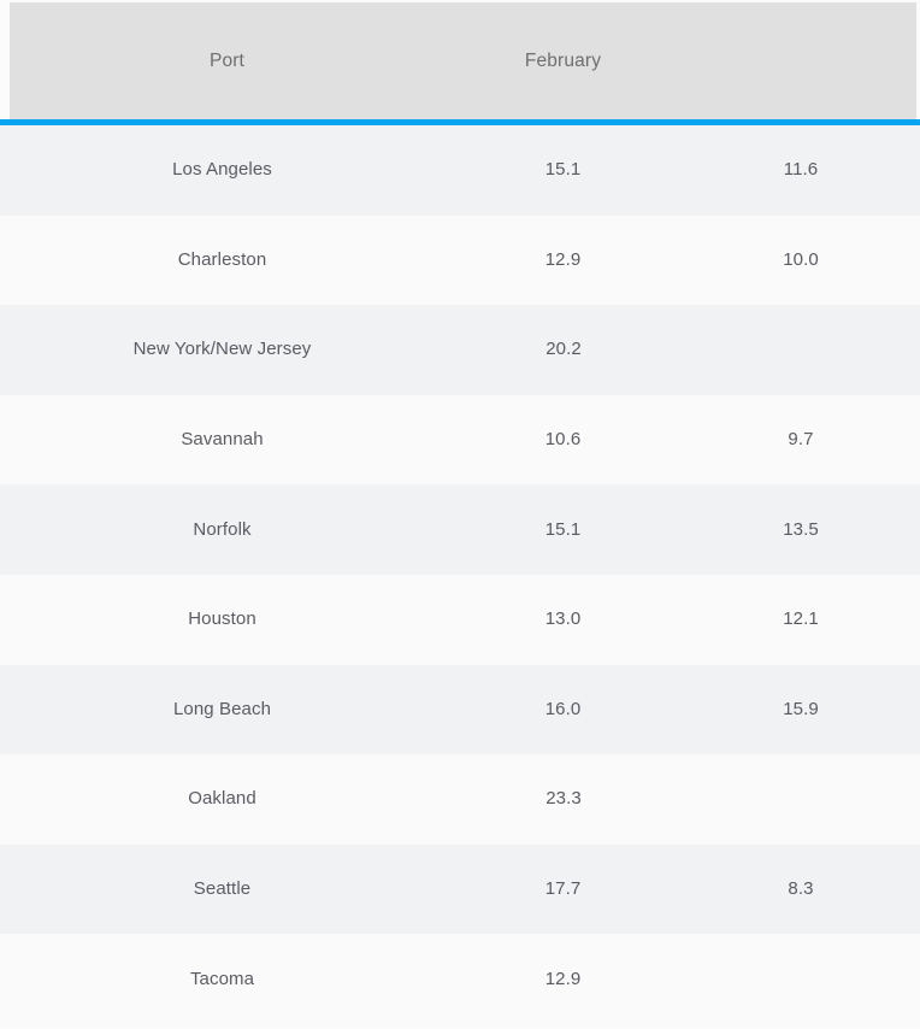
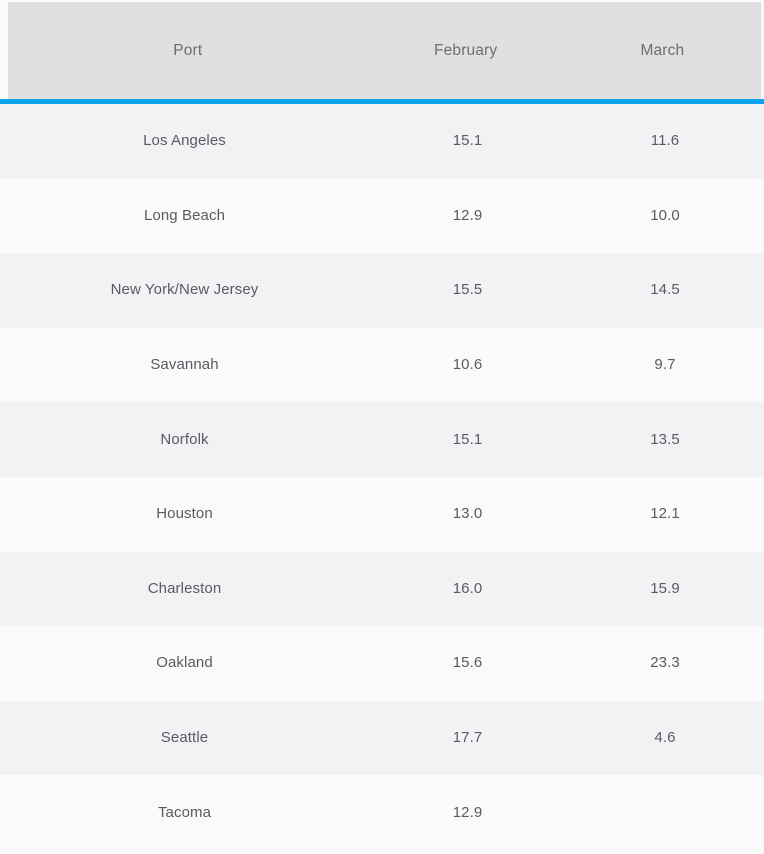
  Port
  February
+ March
  Los Angeles
  15.1
  11.6
- Charleston
+ Long Beach
  12.9
  10.0
  New York/New Jersey
+ 15.5
- 20.2
+ 14.5
  Savannah
  10.6
  9.7
  Norfolk
  15.1
  13.5
  Houston
  13.0
  12.1
- Long Beach
+ Charleston
  16.0
  15.9
  Oakland
+ 15.6
  23.3
  Seattle
  17.7
- 8.3
+ 4.6
  Tacoma
  12.9
